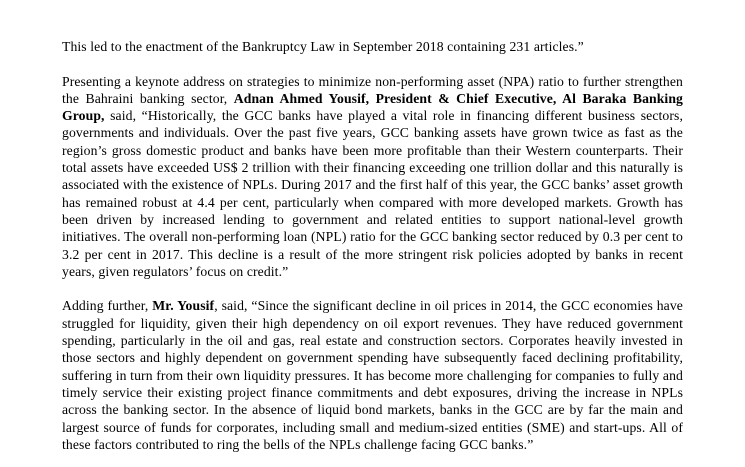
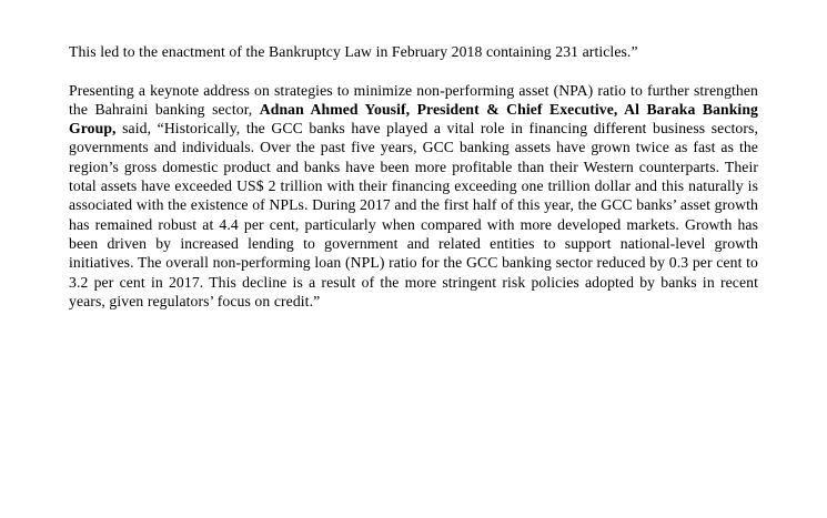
- This led to the enactment of the Bankruptcy Law in September 2018 containing 231 articles.”
+ This led to the enactment of the Bankruptcy Law in February 2018 containing 231 articles.”
  Presenting a keynote address on strategies to minimize non-performing asset (NPA) ratio to further strengthen the Bahraini banking sector, Adnan Ahmed Yousif, President & Chief Executive, Al Baraka Banking Group, said, “Historically, the GCC banks have played a vital role in financing different business sectors, governments and individuals. Over the past five years, GCC banking assets have grown twice as fast as the region’s gross domestic product and banks have been more profitable than their Western counterparts. Their total assets have exceeded US$ 2 trillion with their financing exceeding one trillion dollar and this naturally is associated with the existence of NPLs. During 2017 and the first half of this year, the GCC banks’ asset growth has remained robust at 4.4 per cent, particularly when compared with more developed markets. Growth has been driven by increased lending to government and related entities to support national-level growth initiatives. The overall non-performing loan (NPL) ratio for the GCC banking sector reduced by 0.3 per cent to 3.2 per cent in 2017. This decline is a result of the more stringent risk policies adopted by banks in recent years, given regulators’ focus on credit.”
- Adding further, Mr. Yousif, said, “Since the significant decline in oil prices in 2014, the GCC economies have struggled for liquidity, given their high dependency on oil export revenues. They have reduced government spending, particularly in the oil and gas, real estate and construction sectors. Corporates heavily invested in those sectors and highly dependent on government spending have subsequently faced declining profitability, suffering in turn from their own liquidity pressures. It has become more challenging for companies to fully and timely service their existing project finance commitments and debt exposures, driving the increase in NPLs across the banking sector. In the absence of liquid bond markets, banks in the GCC are by far the main and largest source of funds for corporates, including small and medium-sized entities (SME) and start-ups. All of these factors contributed to ring the bells of the NPLs challenge facing GCC banks.”
